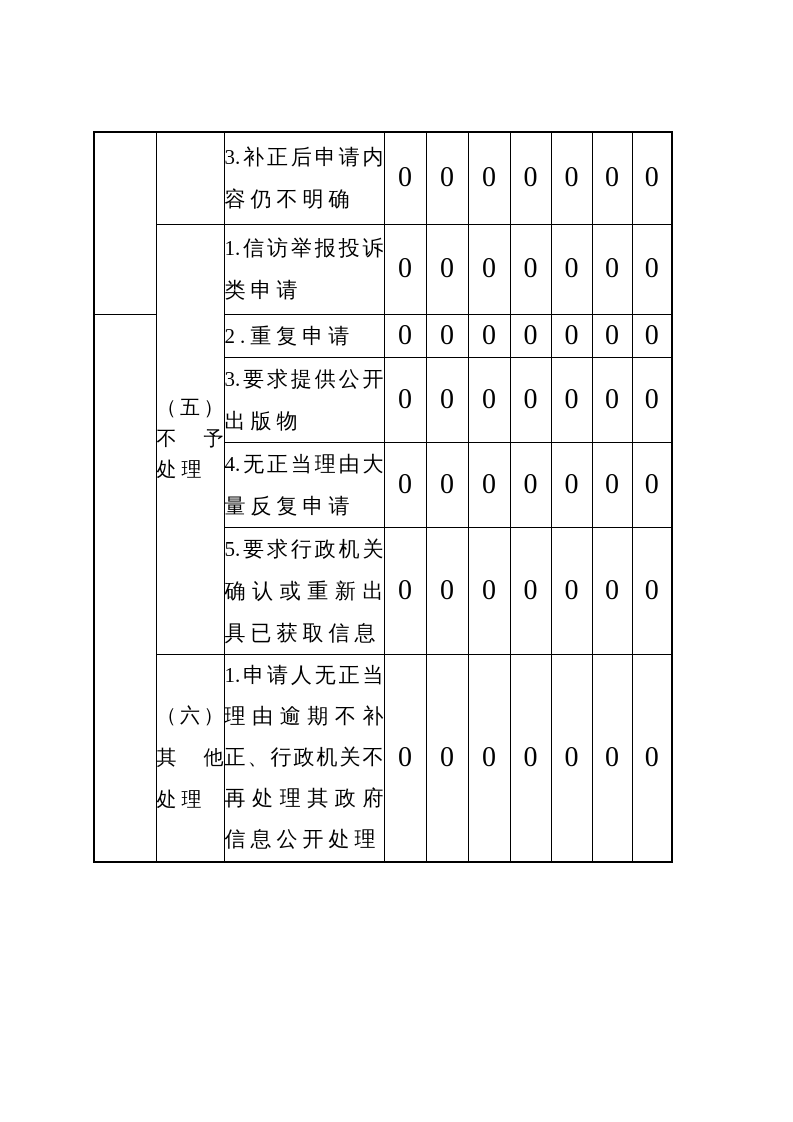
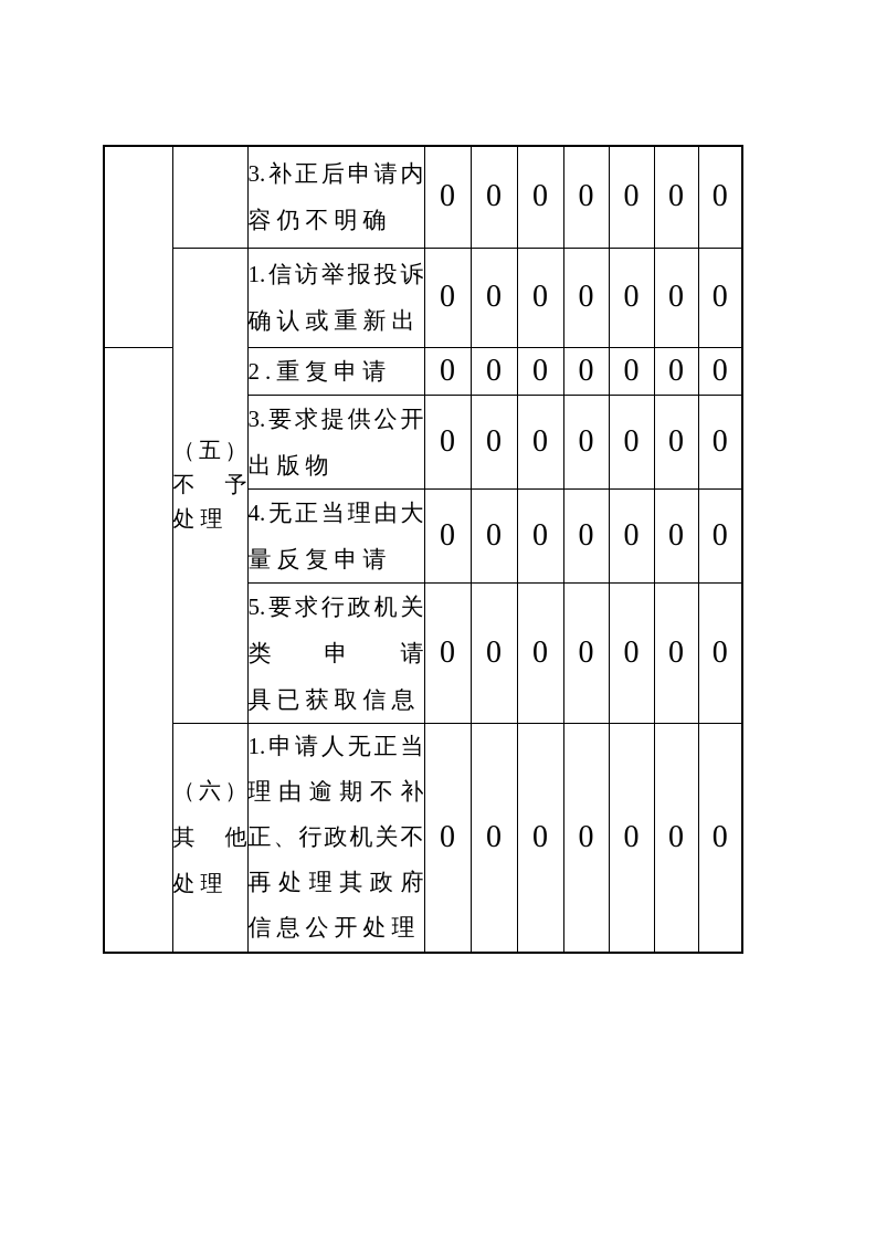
  		3.补正后申请内容仍不明确	0	0	0	0	0	0	0
- （五）不予处理	1.信访举报投诉类申请	0	0	0	0	0	0	0
+ （五）不予处理	1.信访举报投诉确认或重新出	0	0	0	0	0	0	0
  	2.重复申请	0	0	0	0	0	0	0
  3.要求提供公开出版物	0	0	0	0	0	0	0
  4.无正当理由大量反复申请	0	0	0	0	0	0	0
- 5.要求行政机关确认或重新出具已获取信息	0	0	0	0	0	0	0
+ 5.要求行政机关类申请具已获取信息	0	0	0	0	0	0	0
  （六）其他处理	1.申请人无正当理由逾期不补正、行政机关不再处理其政府信息公开处理	0	0	0	0	0	0	0
